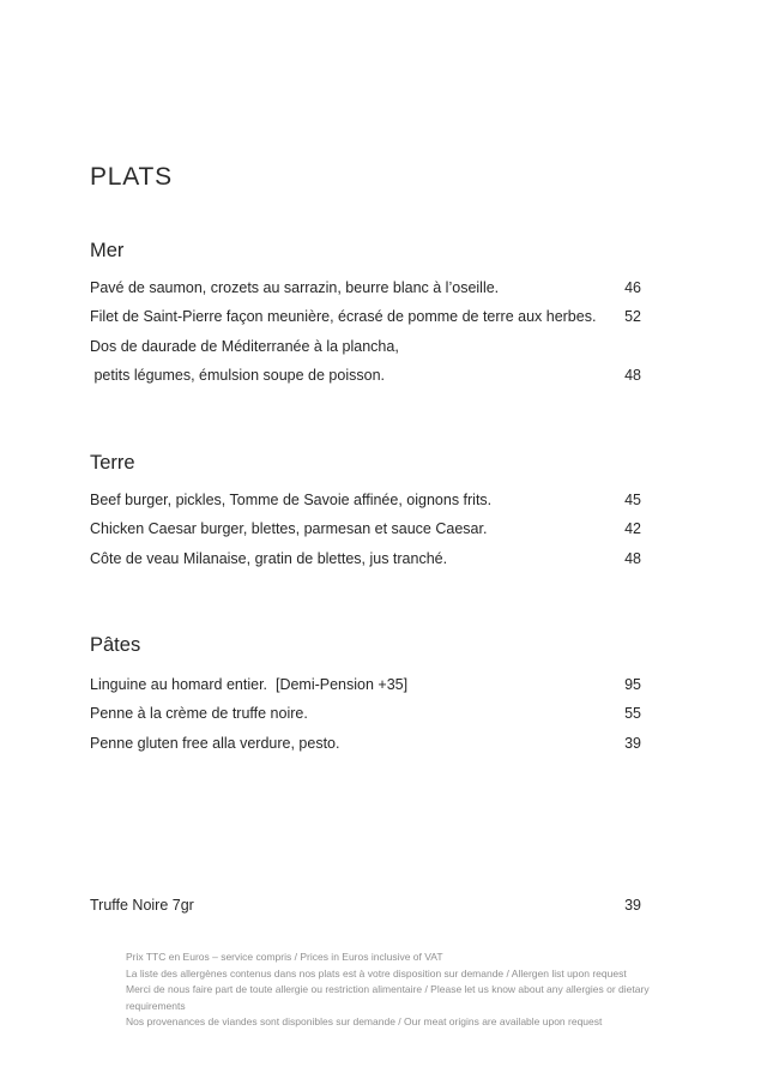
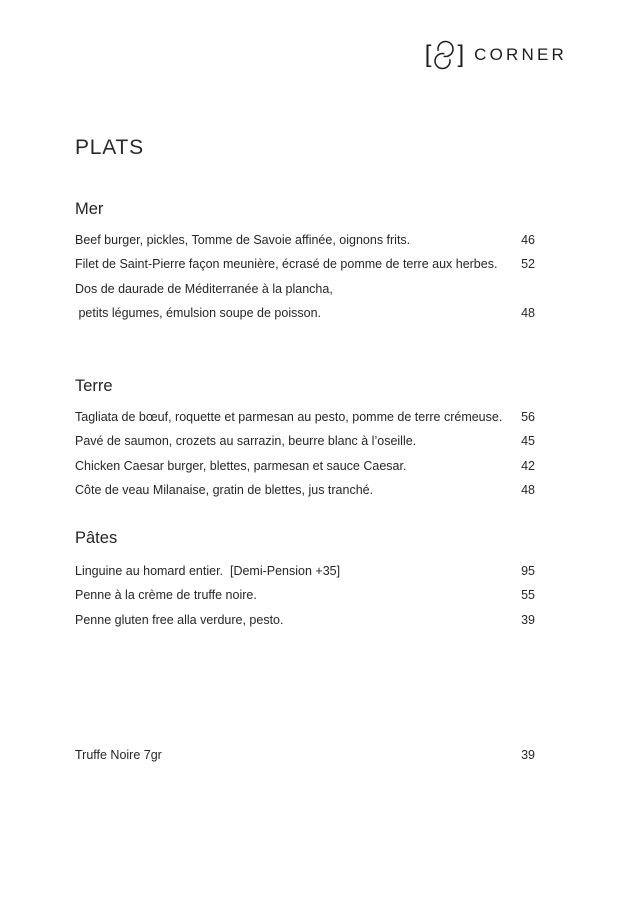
+ [
+ ]
+ CORNER
  PLATS
  Mer
- Pavé de saumon, crozets au sarrazin, beurre blanc à l’oseille.
+ Beef burger, pickles, Tomme de Savoie affinée, oignons frits.
  46
  Filet de Saint-Pierre façon meunière, écrasé de pomme de terre aux herbes.
  52
  Dos de daurade de Méditerranée à la plancha,
  petits légumes, émulsion soupe de poisson.
  48
  Terre
+ Tagliata de bœuf, roquette et parmesan au pesto, pomme de terre crémeuse.
+ 56
- Beef burger, pickles, Tomme de Savoie affinée, oignons frits.
+ Pavé de saumon, crozets au sarrazin, beurre blanc à l’oseille.
  45
  Chicken Caesar burger, blettes, parmesan et sauce Caesar.
  42
  Côte de veau Milanaise, gratin de blettes, jus tranché.
  48
  Pâtes
  Linguine au homard entier. [Demi-Pension +35]
  95
  Penne à la crème de truffe noire.
  55
  Penne gluten free alla verdure, pesto.
  39
  Truffe Noire 7gr
  39
- Prix TTC en Euros – service compris / Prices in Euros inclusive of VAT
- La liste des allergènes contenus dans nos plats est à votre disposition sur demande / Allergen list upon request
- Merci de nous faire part de toute allergie ou restriction alimentaire / Please let us know about any allergies or dietary requirements
- Nos provenances de viandes sont disponibles sur demande / Our meat origins are available upon request
